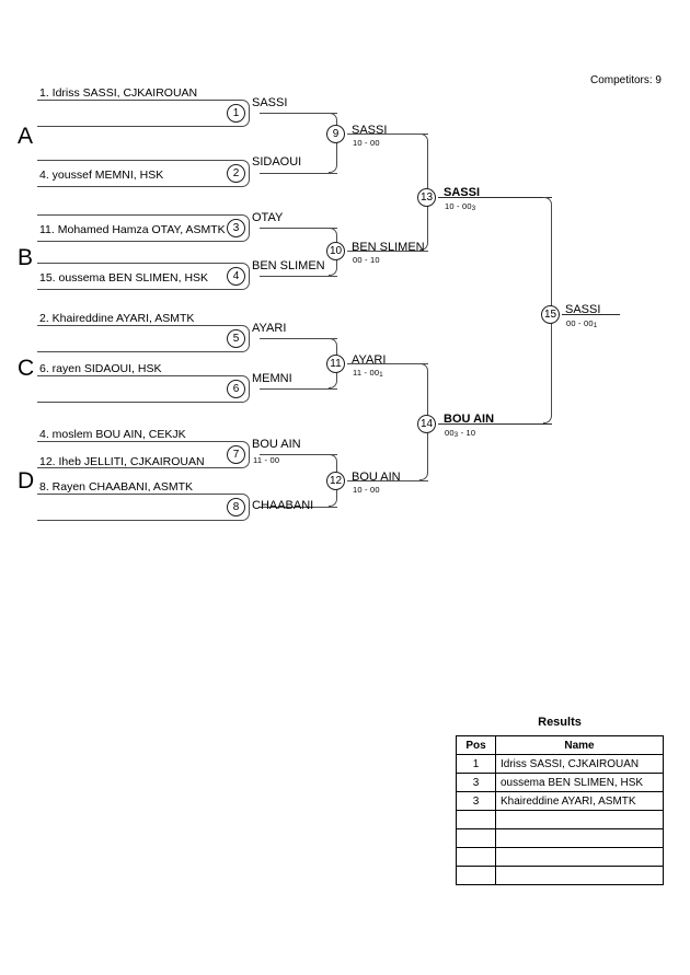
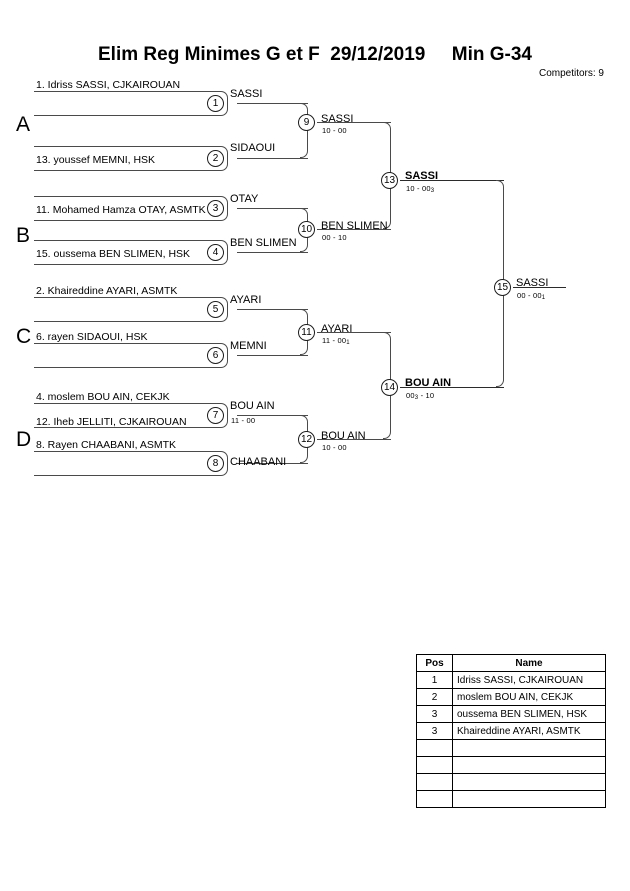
+ Elim Reg Minimes G et F 29/12/2019 Min G-34
  Competitors: 9
  A
  B
  C
  D
  1. Idriss SASSI, CJKAIROUAN
- 4. youssef MEMNI, HSK
+ 13. youssef MEMNI, HSK
  11. Mohamed Hamza OTAY, ASMTK
  15. oussema BEN SLIMEN, HSK
  2. Khaireddine AYARI, ASMTK
  6. rayen SIDAOUI, HSK
  4. moslem BOU AIN, CEKJK
  12. Iheb JELLITI, CJKAIROUAN
  8. Rayen CHAABANI, ASMTK
  1
  2
  3
  4
  5
  6
  7
  8
  9
  10
  11
  12
  13
  14
  15
  SASSI
  SIDAOUI
  OTAY
  BEN SLIMEN
  AYARI
  MEMNI
  BOU AIN
  11 - 00
  CHAABANI
  SASSI
  10 - 00
  BEN SLIMEN
  00 - 10
  AYARI
  11 - 00
  BOU AIN
  10 - 00
  SASSI
  10 - 00
  BOU AIN
  00 - 10
  SASSI
  00 - 00
- Results
  Pos	Name
  1	Idriss SASSI, CJKAIROUAN
+ 2	moslem BOU AIN, CEKJK
  3	oussema BEN SLIMEN, HSK
  3	Khaireddine AYARI, ASMTK
